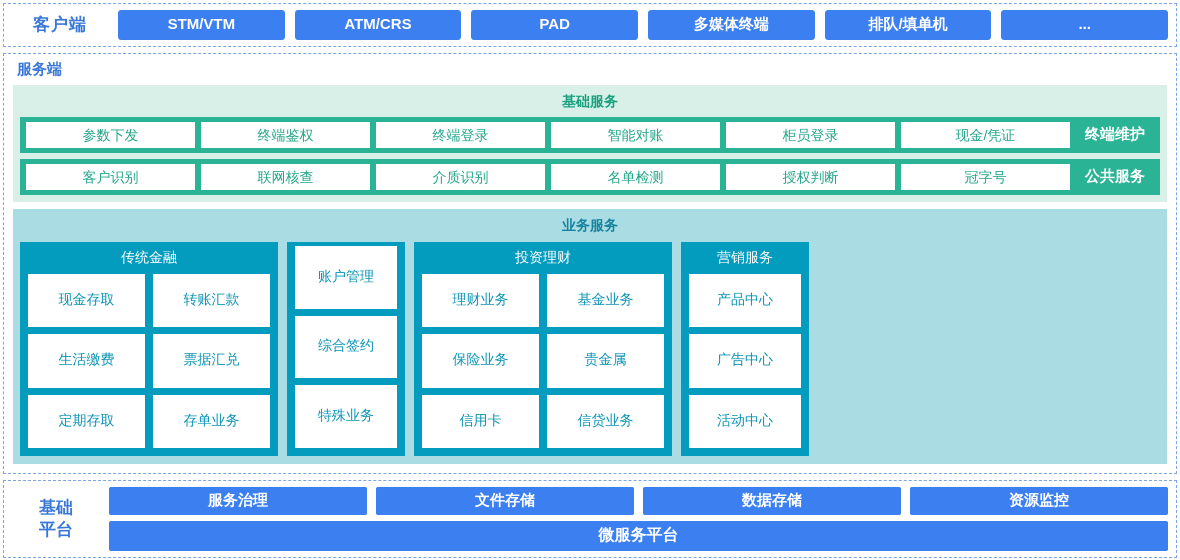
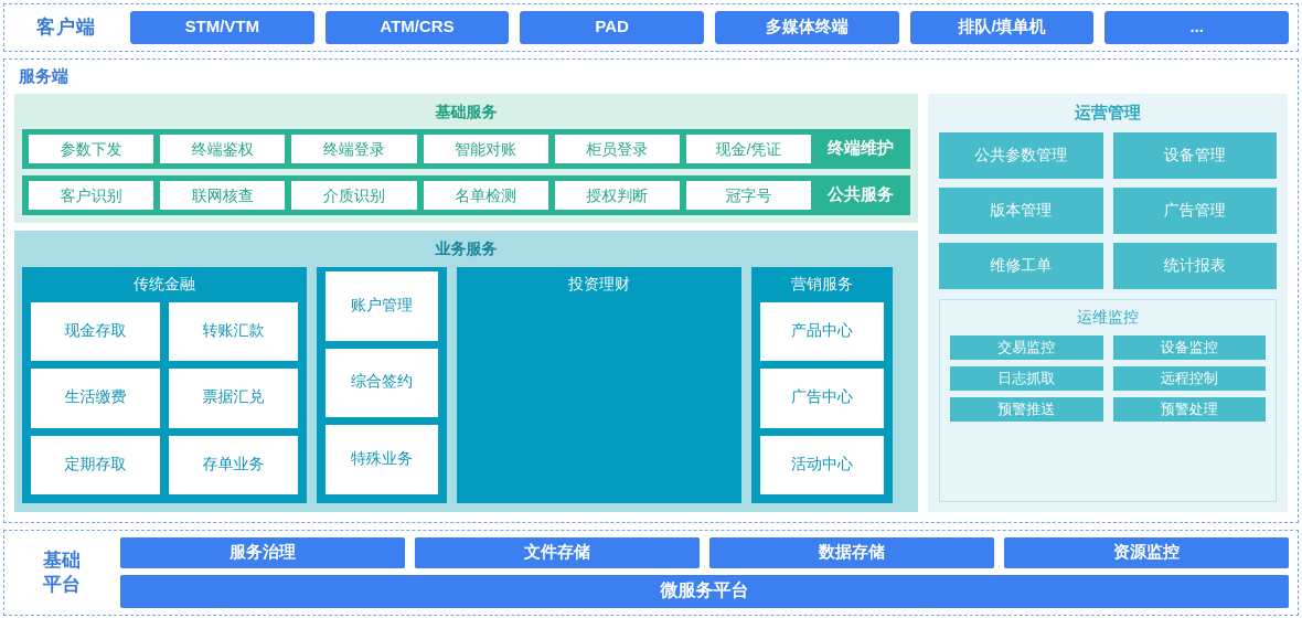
  客户端
  STM/VTM
  ATM/CRS
  PAD
  多媒体终端
  排队/填单机
  ...
  服务端
  基础服务
  参数下发
  终端鉴权
  终端登录
  智能对账
  柜员登录
  现金/凭证
  终端维护
  客户识别
  联网核查
  介质识别
  名单检测
  授权判断
  冠字号
  公共服务
  业务服务
  传统金融
  现金存取
  转账汇款
  生活缴费
  票据汇兑
  定期存取
  存单业务
  账户管理
  综合签约
  特殊业务
  投资理财
- 理财业务
- 基金业务
- 保险业务
- 贵金属
- 信用卡
- 信贷业务
  营销服务
  产品中心
  广告中心
  活动中心
+ 运营管理
+ 公共参数管理
+ 设备管理
+ 版本管理
+ 广告管理
+ 维修工单
+ 统计报表
+ 运维监控
+ 交易监控
+ 设备监控
+ 日志抓取
+ 远程控制
+ 预警推送
+ 预警处理
  基础
  平台
  服务治理
  文件存储
  数据存储
  资源监控
  微服务平台
